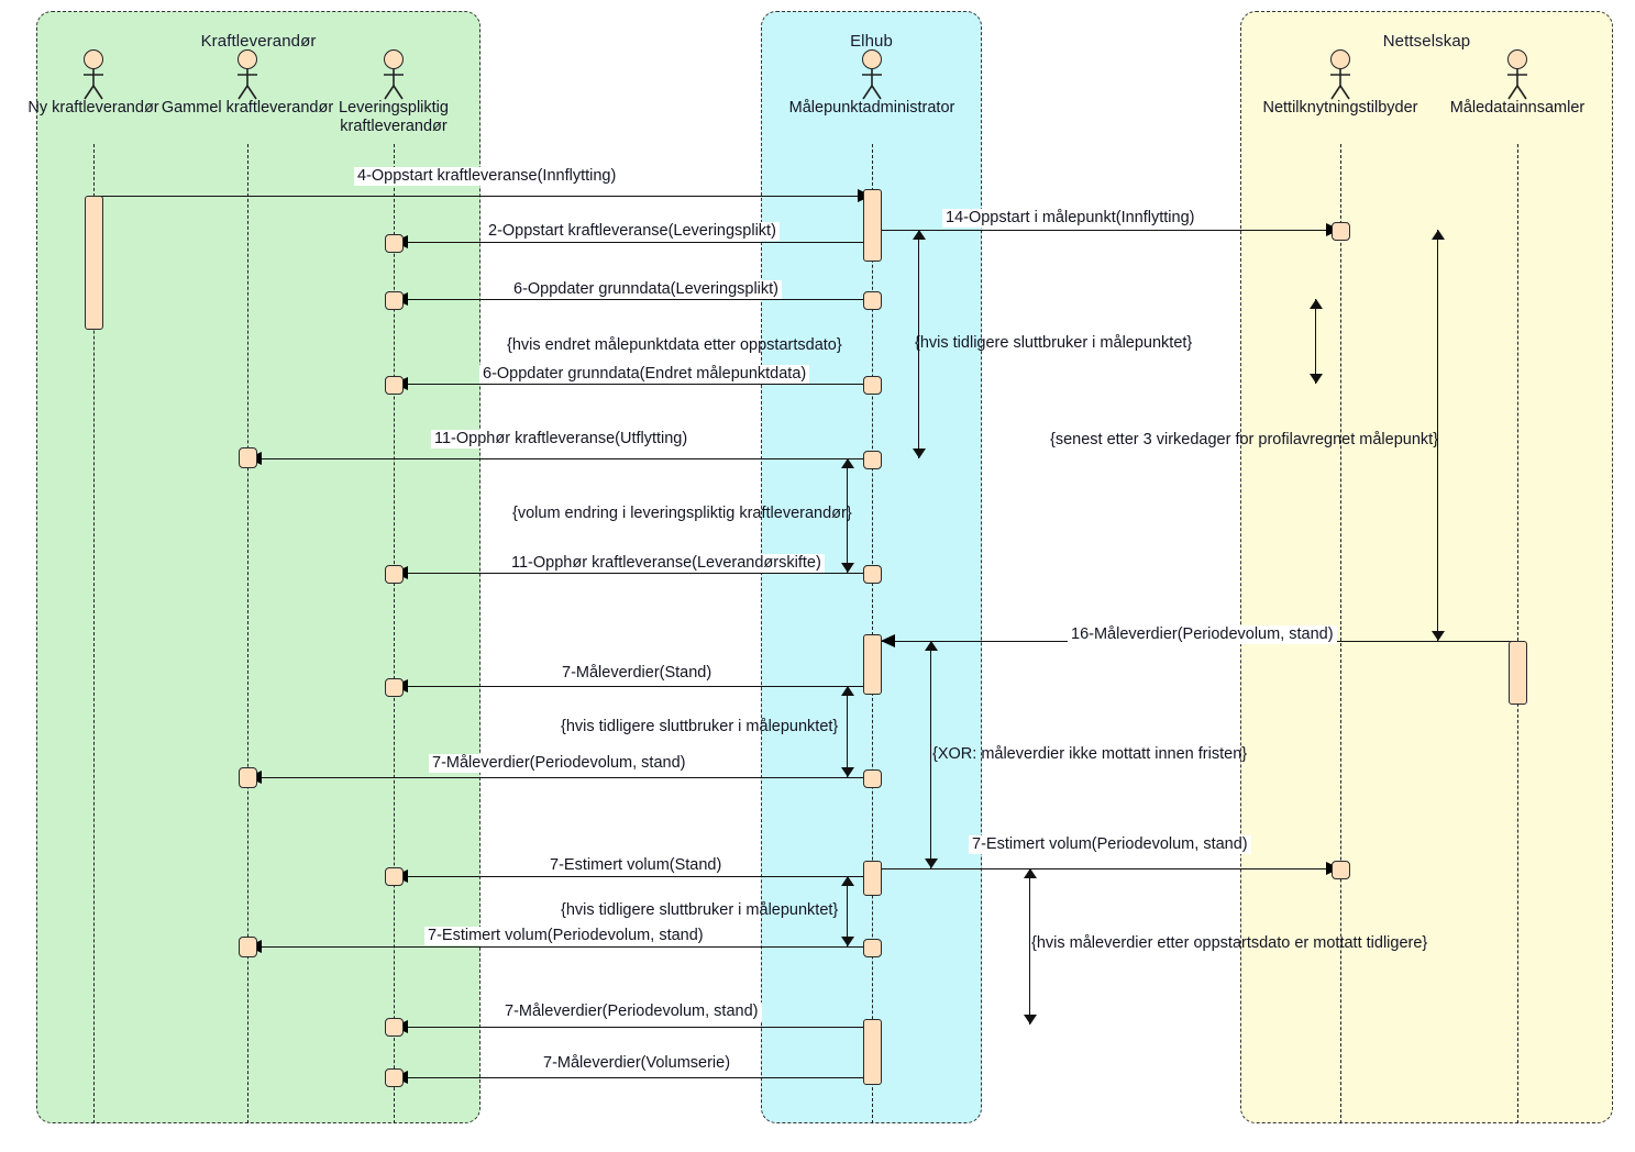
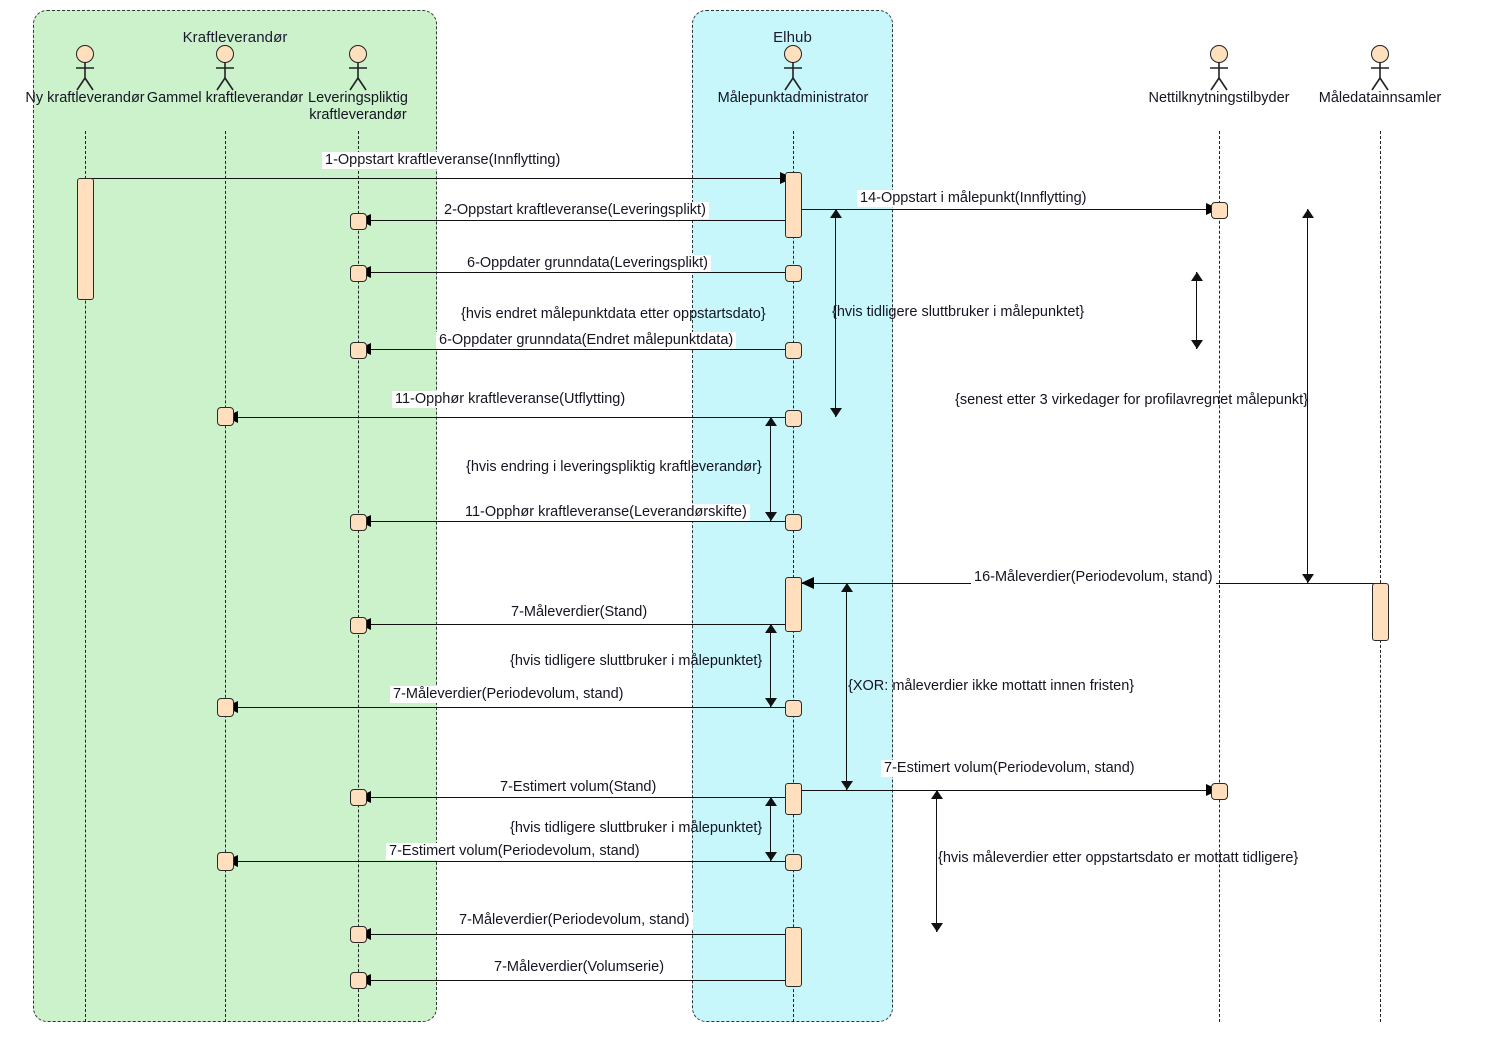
  Kraftleverandør
  Elhub
- Nettselskap
  Ny kraftleverandør
  Gammel kraftleverandør
  Leveringspliktig kraftleverandør
  Målepunktadministrator
  Nettilknytningstilbyder
  Måledatainnsamler
- 4-Oppstart kraftleveranse(Innflytting)
+ 1-Oppstart kraftleveranse(Innflytting)
  14-Oppstart i målepunkt(Innflytting)
  2-Oppstart kraftleveranse(Leveringsplikt)
  6-Oppdater grunndata(Leveringsplikt)
  6-Oppdater grunndata(Endret målepunktdata)
  11-Opphør kraftleveranse(Utflytting)
  11-Opphør kraftleveranse(Leverandørskifte)
  16-Måleverdier(Periodevolum, stand)
  7-Måleverdier(Stand)
  7-Måleverdier(Periodevolum, stand)
  7-Estimert volum(Periodevolum, stand)
  7-Estimert volum(Stand)
  7-Estimert volum(Periodevolum, stand)
  7-Måleverdier(Periodevolum, stand)
  7-Måleverdier(Volumserie)
  {hvis endret målepunktdata etter oppstartsdato}
  {hvis tidligere sluttbruker i målepunktet}
  {senest etter 3 virkedager for profilavregnet målepunkt}
- {volum endring i leveringspliktig kraftleverandør}
+ {hvis endring i leveringspliktig kraftleverandør}
  {hvis tidligere sluttbruker i målepunktet}
  {XOR: måleverdier ikke mottatt innen fristen}
  {hvis tidligere sluttbruker i målepunktet}
  {hvis måleverdier etter oppstartsdato er mottatt tidligere}
